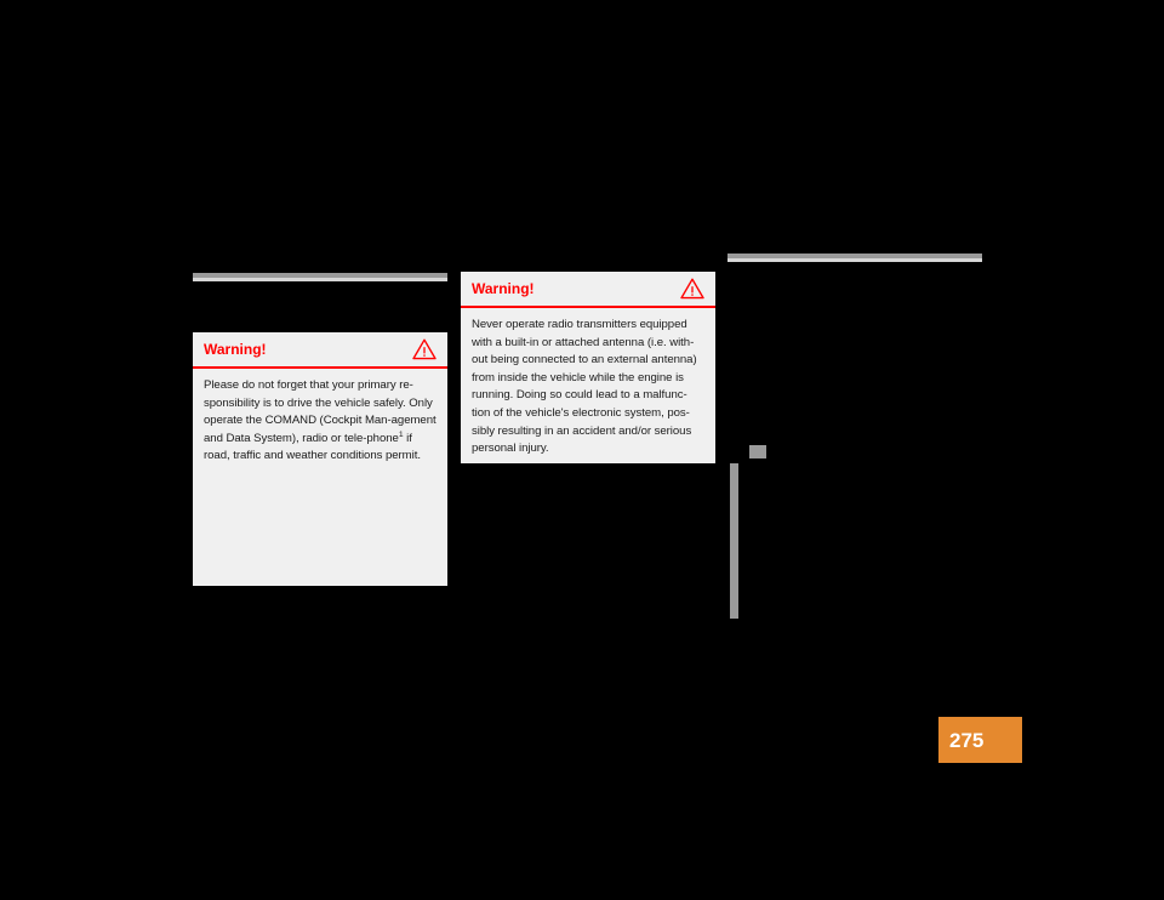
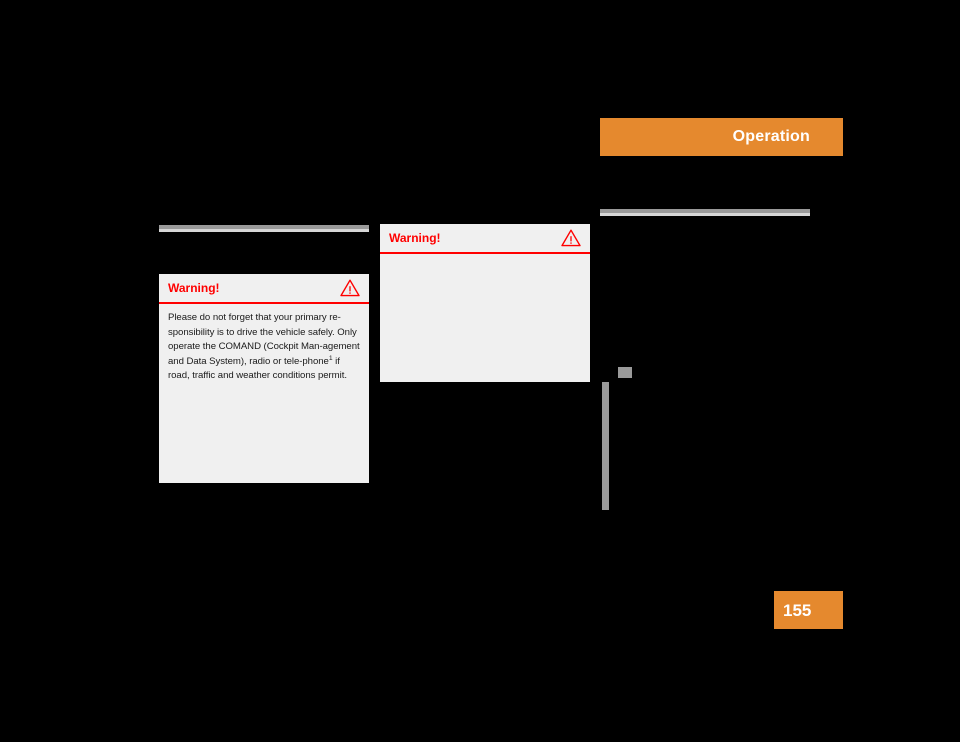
+ Operation
  Warning!
  Please do not forget that your primary re-sponsibility is to drive the vehicle safely. Only operate the COMAND (Cockpit Man-agement and Data System), radio or tele-phone if road, traffic and weather conditions permit.
  Warning!
- Never operate radio transmitters equipped with a built-in or attached antenna (i.e. with-out being connected to an external antenna) from inside the vehicle while the engine is running. Doing so could lead to a malfunc-tion of the vehicle's electronic system, pos-sibly resulting in an accident and/or serious personal injury.
- 275
+ 155
